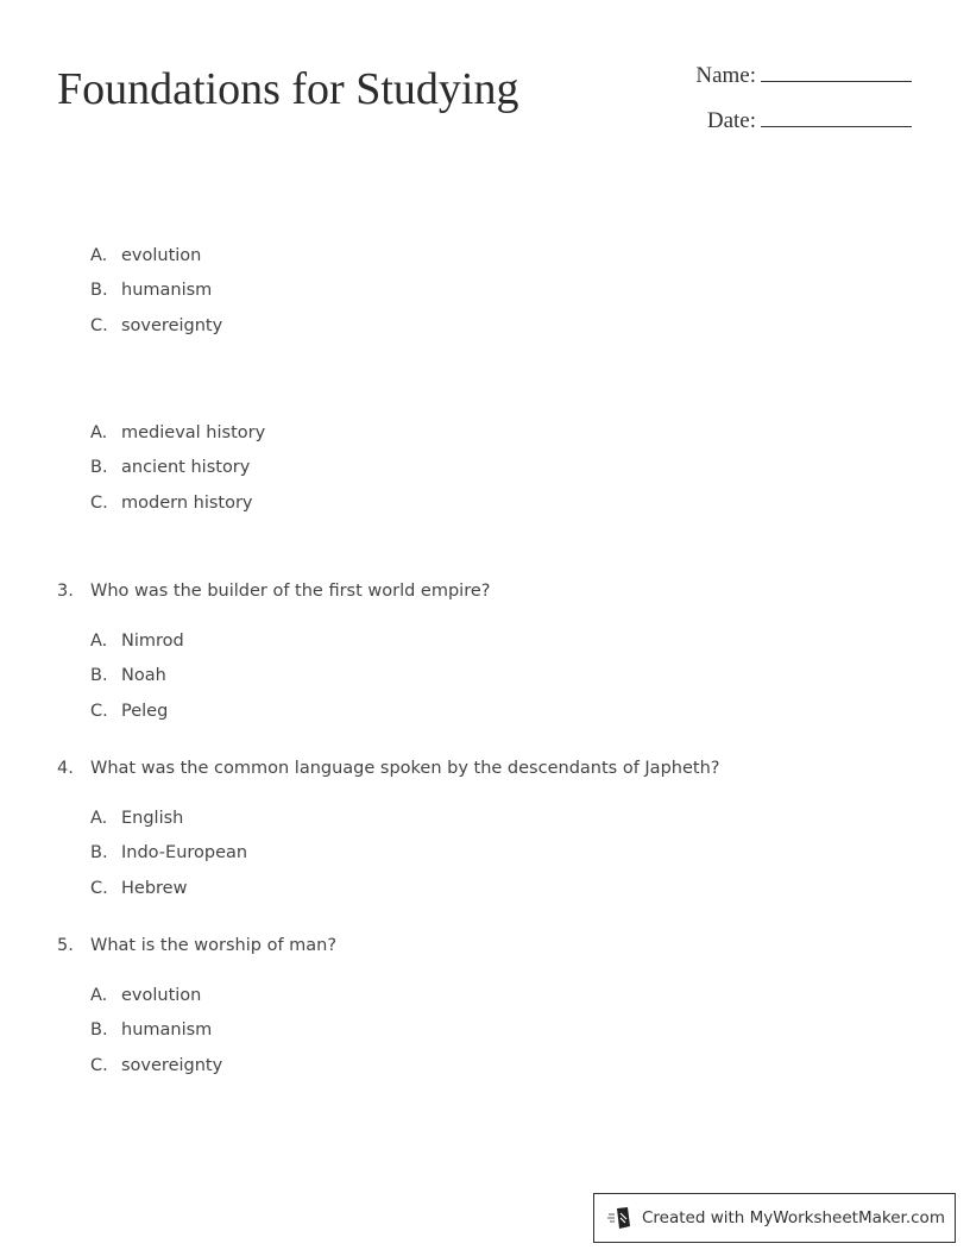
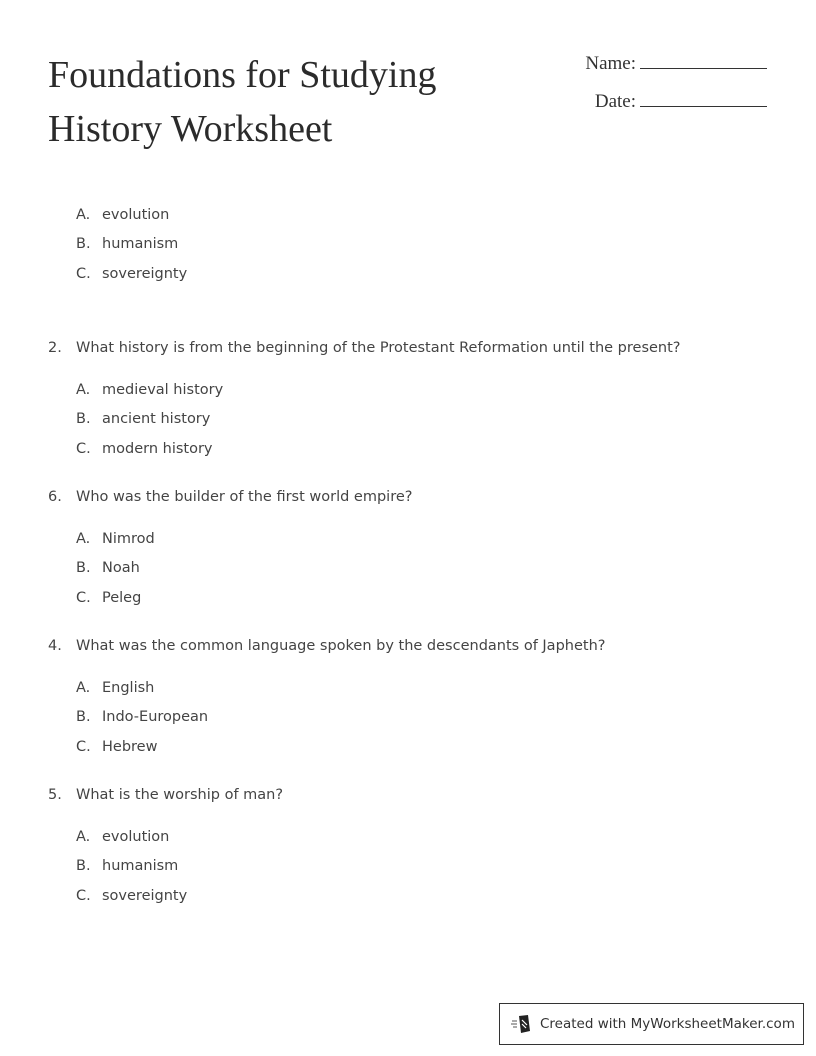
  Foundations for Studying
+ History Worksheet
  Name:
  Date:
  A.
  evolution
  B.
  humanism
  C.
  sovereignty
+ 2.
+ What history is from the beginning of the Protestant Reformation until the present?
  A.
  medieval history
  B.
  ancient history
  C.
  modern history
- 3.
+ 6.
  Who was the builder of the first world empire?
  A.
  Nimrod
  B.
  Noah
  C.
  Peleg
  4.
  What was the common language spoken by the descendants of Japheth?
  A.
  English
  B.
  Indo-European
  C.
  Hebrew
  5.
  What is the worship of man?
  A.
  evolution
  B.
  humanism
  C.
  sovereignty
  Created with MyWorksheetMaker.com
